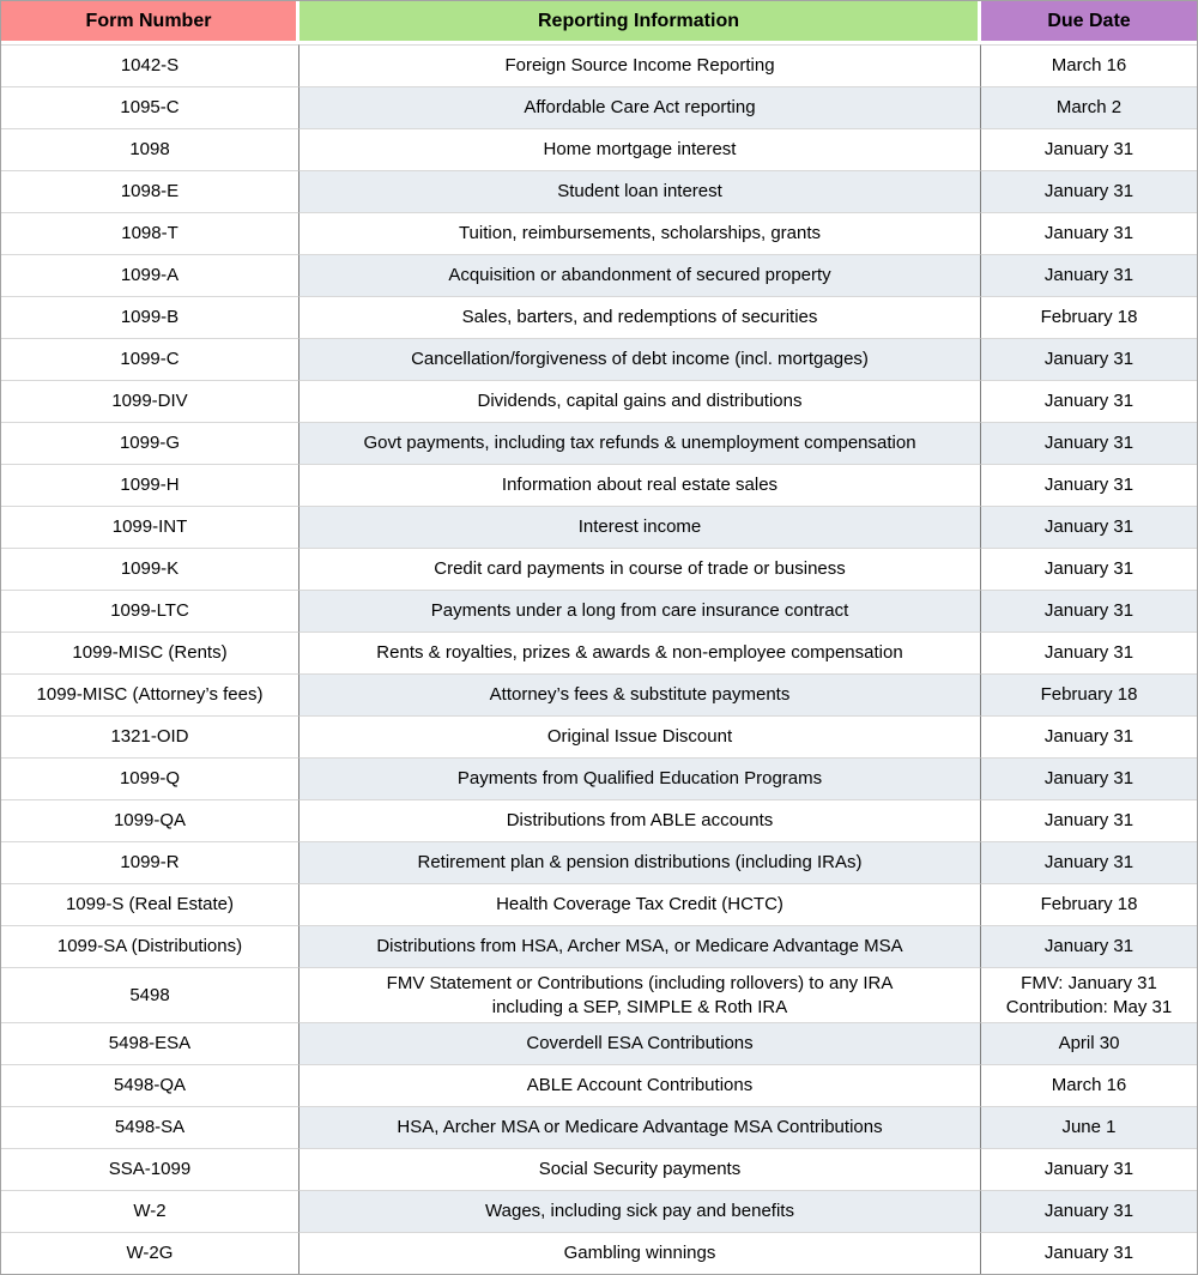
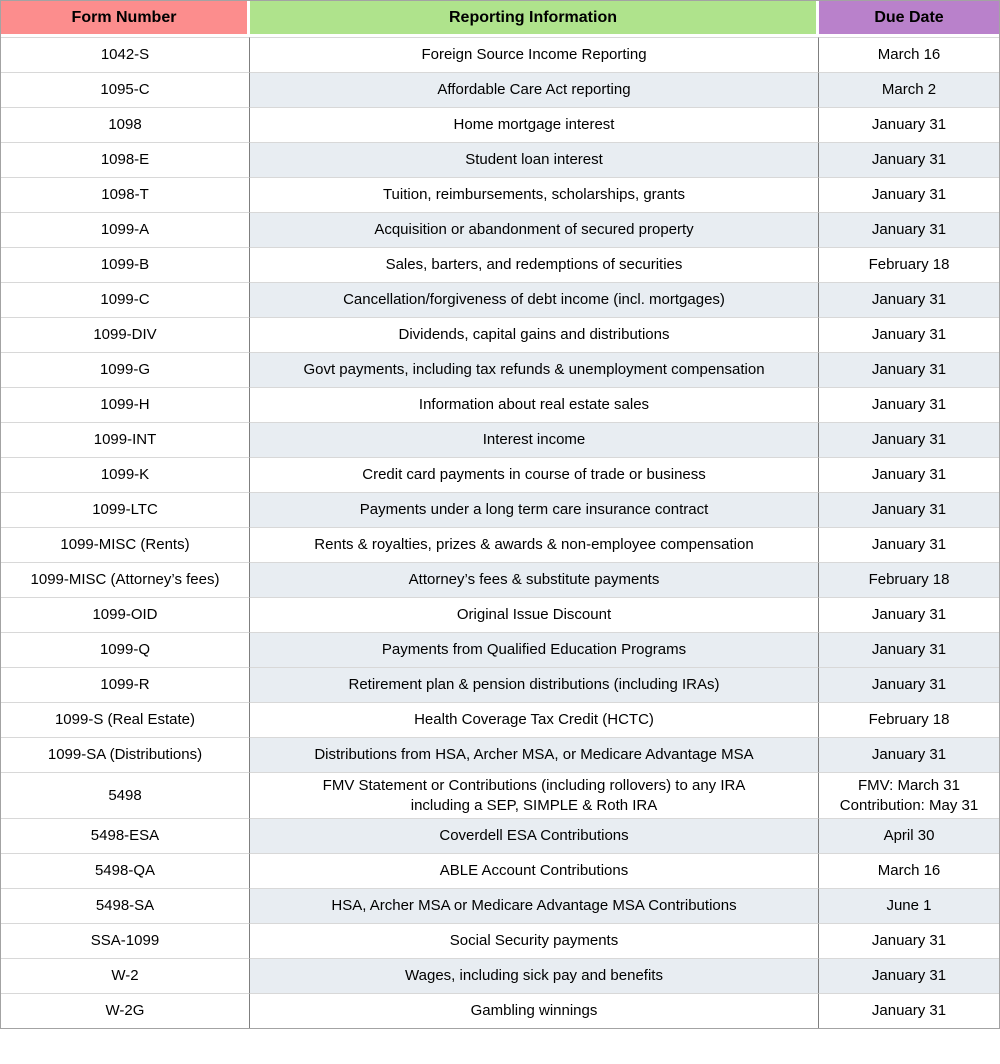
  Form Number	Reporting Information	Due Date
  1042-S	Foreign Source Income Reporting	March 16
  1095-C	Affordable Care Act reporting	March 2
  1098	Home mortgage interest	January 31
  1098-E	Student loan interest	January 31
  1098-T	Tuition, reimbursements, scholarships, grants	January 31
  1099-A	Acquisition or abandonment of secured property	January 31
  1099-B	Sales, barters, and redemptions of securities	February 18
  1099-C	Cancellation/forgiveness of debt income (incl. mortgages)	January 31
  1099-DIV	Dividends, capital gains and distributions	January 31
  1099-G	Govt payments, including tax refunds & unemployment compensation	January 31
  1099-H	Information about real estate sales	January 31
  1099-INT	Interest income	January 31
  1099-K	Credit card payments in course of trade or business	January 31
- 1099-LTC	Payments under a long from care insurance contract	January 31
+ 1099-LTC	Payments under a long term care insurance contract	January 31
  1099-MISC (Rents)	Rents & royalties, prizes & awards & non-employee compensation	January 31
  1099-MISC (Attorney’s fees)	Attorney’s fees & substitute payments	February 18
- 1321-OID	Original Issue Discount	January 31
+ 1099-OID	Original Issue Discount	January 31
  1099-Q	Payments from Qualified Education Programs	January 31
- 1099-QA	Distributions from ABLE accounts	January 31
  1099-R	Retirement plan & pension distributions (including IRAs)	January 31
  1099-S (Real Estate)	Health Coverage Tax Credit (HCTC)	February 18
  1099-SA (Distributions)	Distributions from HSA, Archer MSA, or Medicare Advantage MSA	January 31
- 5498	FMV Statement or Contributions (including rollovers) to any IRA including a SEP, SIMPLE & Roth IRA	FMV: January 31 Contribution: May 31
+ 5498	FMV Statement or Contributions (including rollovers) to any IRA including a SEP, SIMPLE & Roth IRA	FMV: March 31 Contribution: May 31
  5498-ESA	Coverdell ESA Contributions	April 30
  5498-QA	ABLE Account Contributions	March 16
  5498-SA	HSA, Archer MSA or Medicare Advantage MSA Contributions	June 1
  SSA-1099	Social Security payments	January 31
  W-2	Wages, including sick pay and benefits	January 31
  W-2G	Gambling winnings	January 31
